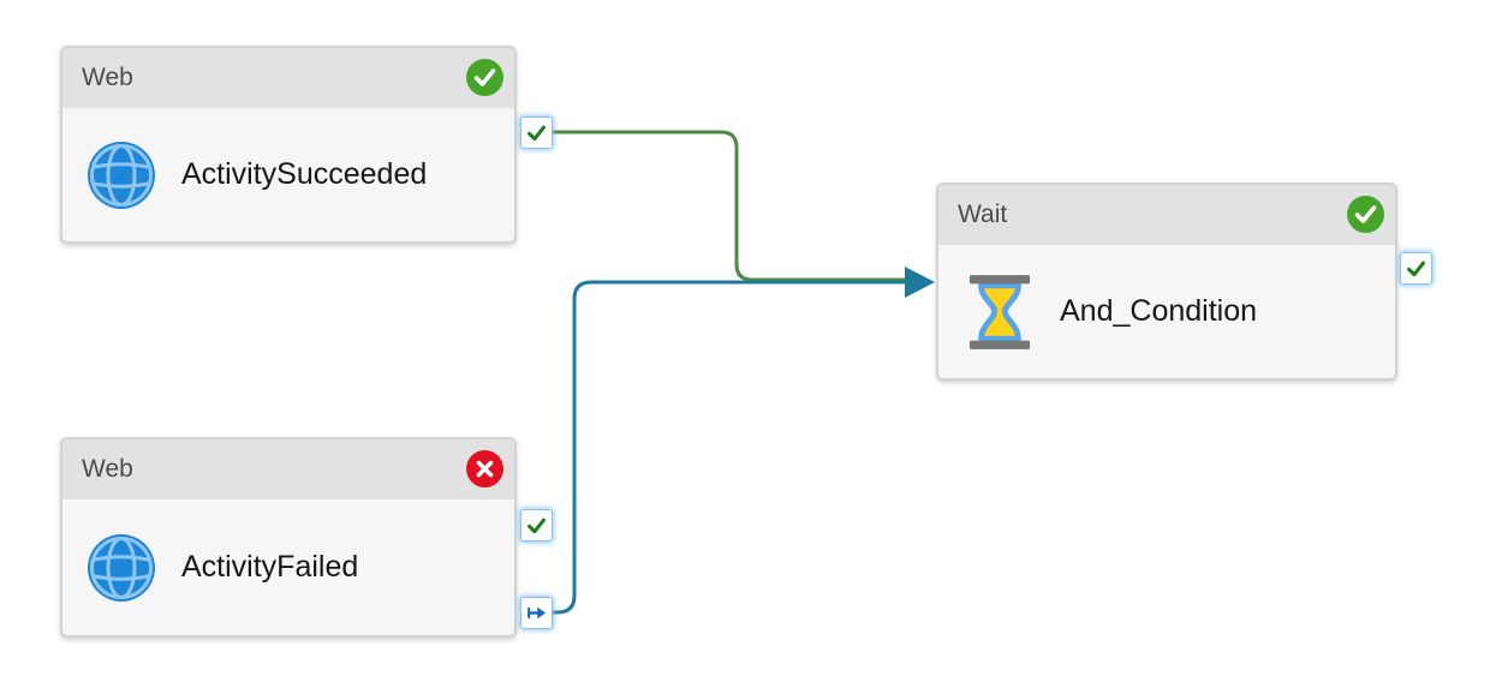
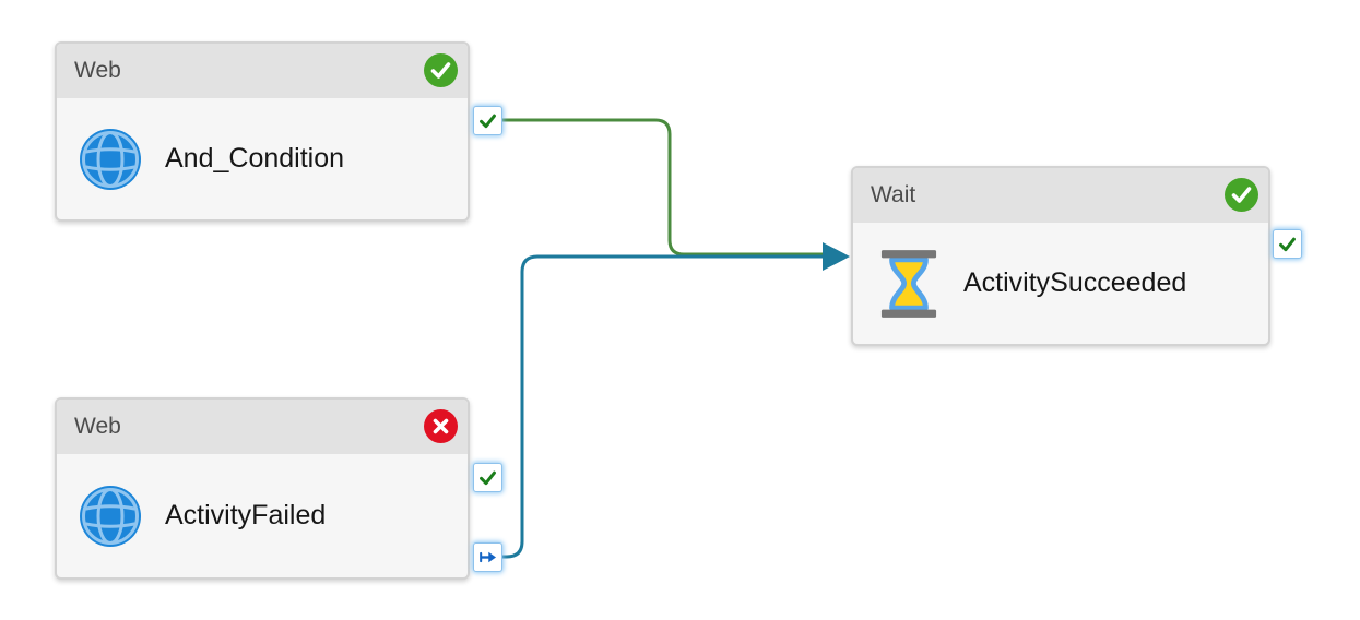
  Web
- ActivitySucceeded
+ And_Condition
  Web
  ActivityFailed
  Wait
- And_Condition
+ ActivitySucceeded
